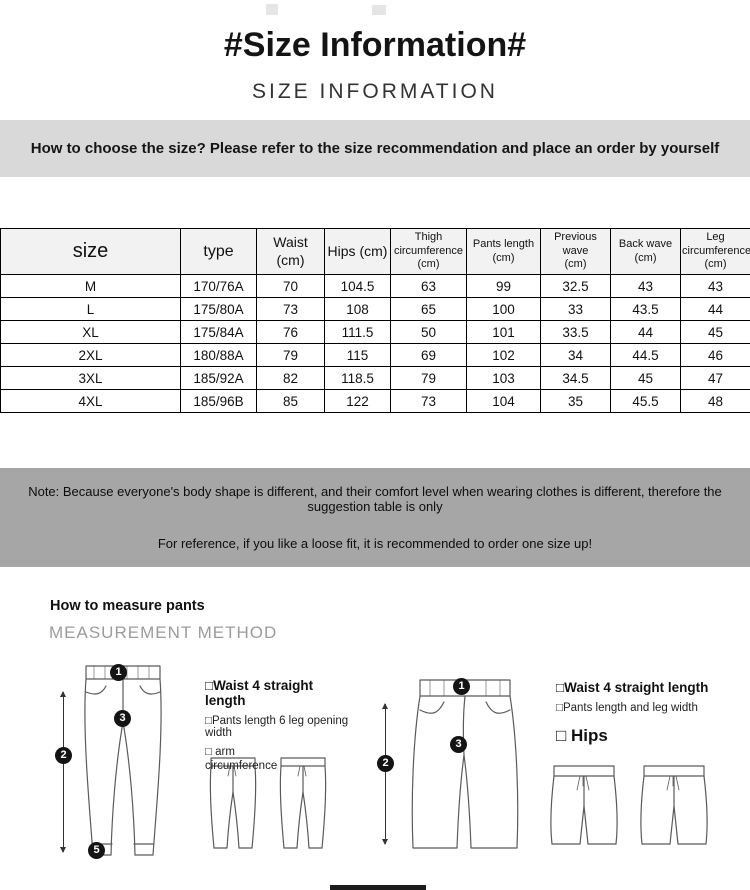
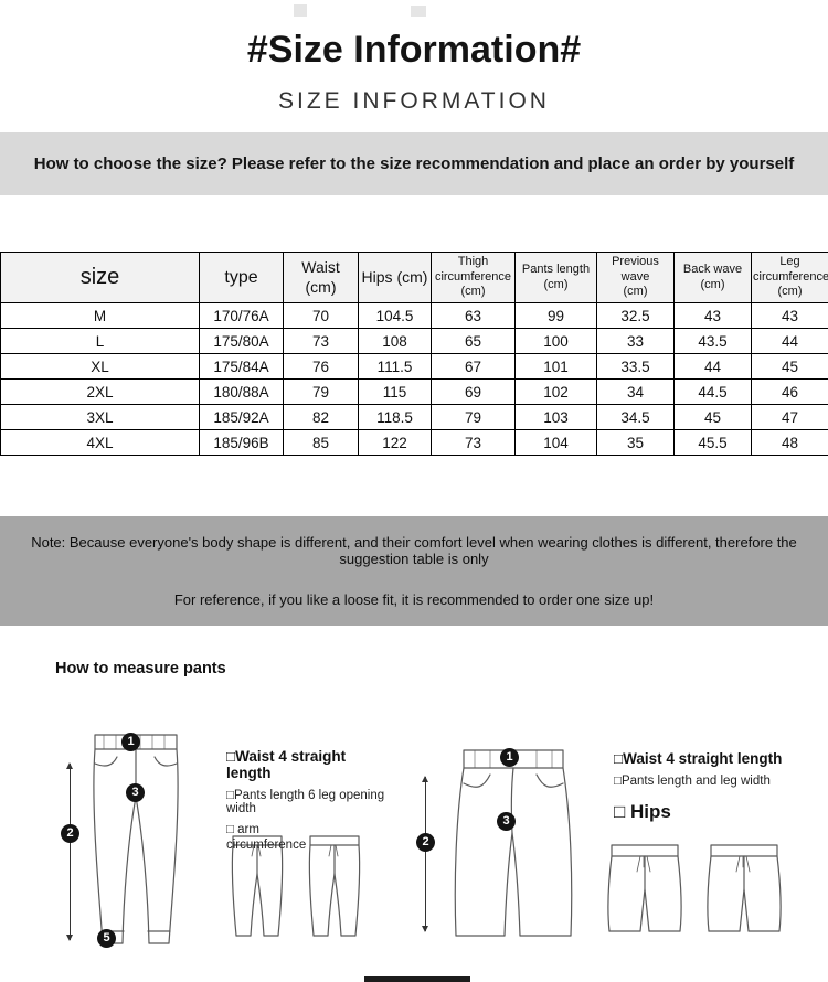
  #Size Information#
  SIZE INFORMATION
  How to choose the size? Please refer to the size recommendation and place an order by yourself
  size	type	Waist (cm)	Hips (cm)	Thigh circumference (cm)	Pants length (cm)	Previous wave (cm)	Back wave (cm)	Leg circumference (cm)
  M	170/76A	70	104.5	63	99	32.5	43	43
  L	175/80A	73	108	65	100	33	43.5	44
- XL	175/84A	76	111.5	50	101	33.5	44	45
+ XL	175/84A	76	111.5	67	101	33.5	44	45
  2XL	180/88A	79	115	69	102	34	44.5	46
  3XL	185/92A	82	118.5	79	103	34.5	45	47
  4XL	185/96B	85	122	73	104	35	45.5	48
  Note: Because everyone's body shape is different, and their comfort level when wearing clothes is different, therefore the suggestion table is only
  For reference, if you like a loose fit, it is recommended to order one size up!
  How to measure pants
- MEASUREMENT METHOD
  1
  3
  2
  5
  1
  3
  2
  □Waist 4 straight length
  □Pants length 6 leg opening width
  □ arm
  circumference
  □Waist 4 straight length
  □Pants length and leg width
  □ Hips
